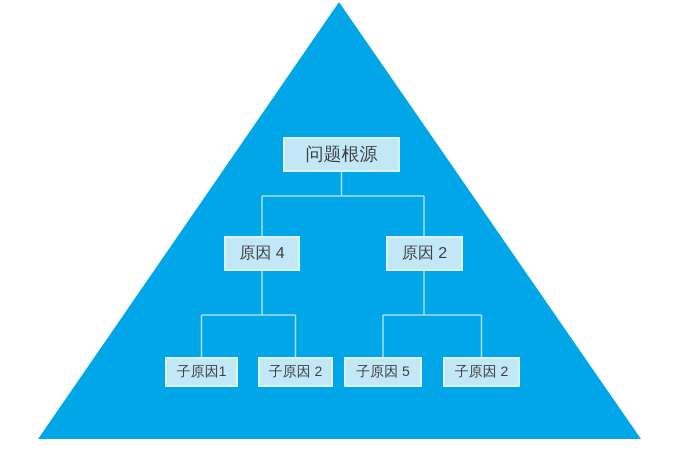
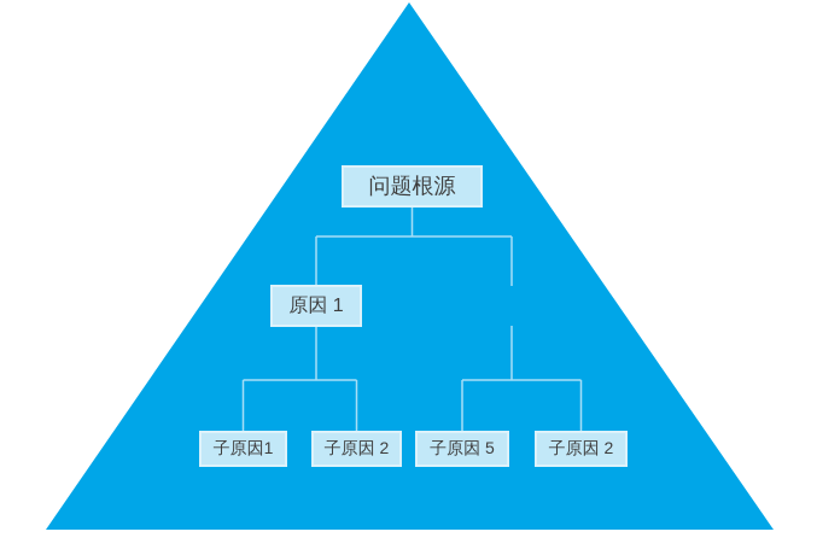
  问题根源
- 原因 4
+ 原因 1
- 原因 2
  子原因1
  子原因 2
  子原因 5
  子原因 2
